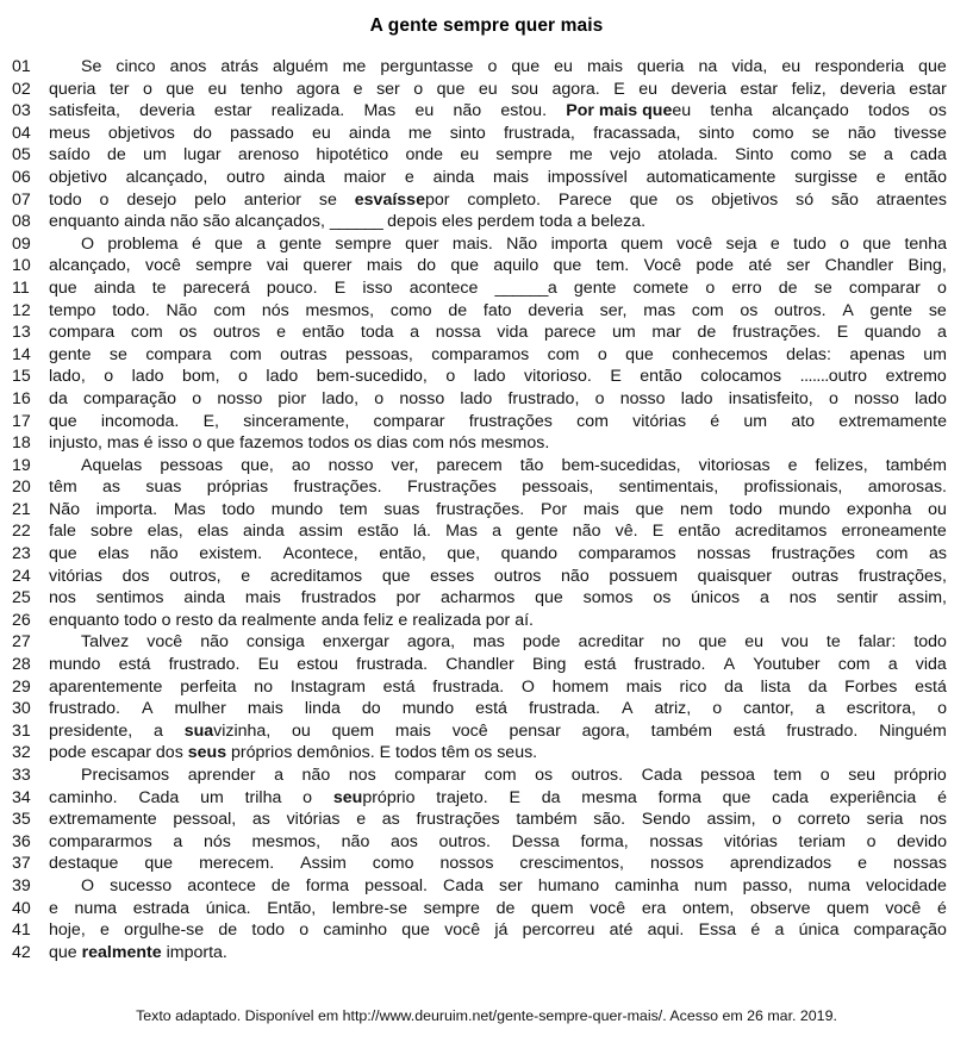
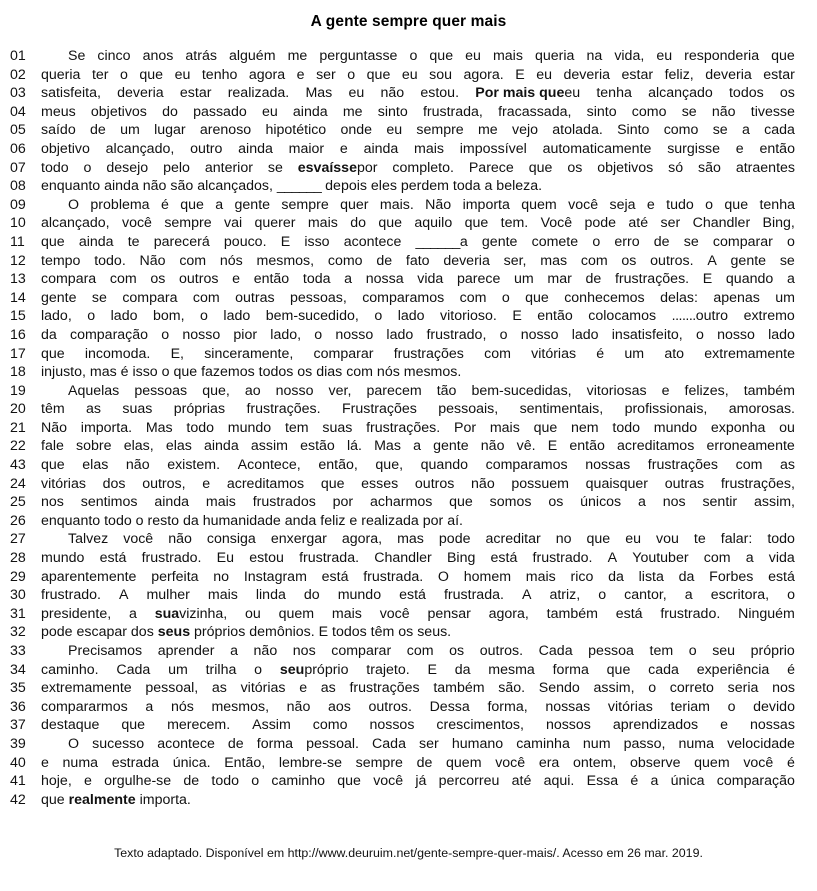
  A gente sempre quer mais
  01
  Se
  cinco
  anos
  atrás
  alguém
  me
  perguntasse
  o
  que
  eu
  mais
  queria
  na
  vida,
  eu
  responderia
  que
  02
  queria
  ter
  o
  que
  eu
  tenho
  agora
  e
  ser
  o
  que
  eu
  sou
  agora.
  E
  eu
  deveria
  estar
  feliz,
  deveria
  estar
  03
  satisfeita,
  deveria
  estar
  realizada.
  Mas
  eu
  não
  estou.
  Por mais queeu
  tenha
  alcançado
  todos
  os
  04
  meus
  objetivos
  do
  passado
  eu
  ainda
  me
  sinto
  frustrada,
  fracassada,
  sinto
  como
  se
  não
  tivesse
  05
  saído
  de
  um
  lugar
  arenoso
  hipotético
  onde
  eu
  sempre
  me
  vejo
  atolada.
  Sinto
  como
  se
  a
  cada
  06
  objetivo
  alcançado,
  outro
  ainda
  maior
  e
  ainda
  mais
  impossível
  automaticamente
  surgisse
  e
  então
  07
  todo
  o
  desejo
  pelo
  anterior
  se
  esvaíssepor
  completo.
  Parece
  que
  os
  objetivos
  só
  são
  atraentes
  08
  enquanto ainda não são alcançados, ______ depois eles perdem toda a beleza.
  09
  O
  problema
  é
  que
  a
  gente
  sempre
  quer
  mais.
  Não
  importa
  quem
  você
  seja
  e
  tudo
  o
  que
  tenha
  10
  alcançado,
  você
  sempre
  vai
  querer
  mais
  do
  que
  aquilo
  que
  tem.
  Você
  pode
  até
  ser
  Chandler
  Bing,
  11
  que
  ainda
  te
  parecerá
  pouco.
  E
  isso
  acontece
  ______a
  gente
  comete
  o
  erro
  de
  se
  comparar
  o
  12
  tempo
  todo.
  Não
  com
  nós
  mesmos,
  como
  de
  fato
  deveria
  ser,
  mas
  com
  os
  outros.
  A
  gente
  se
  13
  compara
  com
  os
  outros
  e
  então
  toda
  a
  nossa
  vida
  parece
  um
  mar
  de
  frustrações.
  E
  quando
  a
  14
  gente
  se
  compara
  com
  outras
  pessoas,
  comparamos
  com
  o
  que
  conhecemos
  delas:
  apenas
  um
  15
  lado,
  o
  lado
  bom,
  o
  lado
  bem-sucedido,
  o
  lado
  vitorioso.
  E
  então
  colocamos
  .......outro
  extremo
  16
  da
  comparação
  o
  nosso
  pior
  lado,
  o
  nosso
  lado
  frustrado,
  o
  nosso
  lado
  insatisfeito,
  o
  nosso
  lado
  17
  que
  incomoda.
  E,
  sinceramente,
  comparar
  frustrações
  com
  vitórias
  é
  um
  ato
  extremamente
  18
  injusto, mas é isso o que fazemos todos os dias com nós mesmos.
  19
  Aquelas
  pessoas
  que,
  ao
  nosso
  ver,
  parecem
  tão
  bem-sucedidas,
  vitoriosas
  e
  felizes,
  também
  20
  têm
  as
  suas
  próprias
  frustrações.
  Frustrações
  pessoais,
  sentimentais,
  profissionais,
  amorosas.
  21
  Não
  importa.
  Mas
  todo
  mundo
  tem
  suas
  frustrações.
  Por
  mais
  que
  nem
  todo
  mundo
  exponha
  ou
  22
  fale
  sobre
  elas,
  elas
  ainda
  assim
  estão
  lá.
  Mas
  a
  gente
  não
  vê.
  E
  então
  acreditamos
  erroneamente
- 23
+ 43
  que
  elas
  não
  existem.
  Acontece,
  então,
  que,
  quando
  comparamos
  nossas
  frustrações
  com
  as
  24
  vitórias
  dos
  outros,
  e
  acreditamos
  que
  esses
  outros
  não
  possuem
  quaisquer
  outras
  frustrações,
  25
  nos
  sentimos
  ainda
  mais
  frustrados
  por
  acharmos
  que
  somos
  os
  únicos
  a
  nos
  sentir
  assim,
  26
- enquanto todo o resto da realmente anda feliz e realizada por aí.
+ enquanto todo o resto da humanidade anda feliz e realizada por aí.
  27
  Talvez
  você
  não
  consiga
  enxergar
  agora,
  mas
  pode
  acreditar
  no
  que
  eu
  vou
  te
  falar:
  todo
  28
  mundo
  está
  frustrado.
  Eu
  estou
  frustrada.
  Chandler
  Bing
  está
  frustrado.
  A
  Youtuber
  com
  a
  vida
  29
  aparentemente
  perfeita
  no
  Instagram
  está
  frustrada.
  O
  homem
  mais
  rico
  da
  lista
  da
  Forbes
  está
  30
  frustrado.
  A
  mulher
  mais
  linda
  do
  mundo
  está
  frustrada.
  A
  atriz,
  o
  cantor,
  a
  escritora,
  o
  31
  presidente,
  a
  suavizinha,
  ou
  quem
  mais
  você
  pensar
  agora,
  também
  está
  frustrado.
  Ninguém
  32
  pode escapar dos seus próprios demônios. E todos têm os seus.
  33
  Precisamos
  aprender
  a
  não
  nos
  comparar
  com
  os
  outros.
  Cada
  pessoa
  tem
  o
  seu
  próprio
  34
  caminho.
  Cada
  um
  trilha
  o
  seupróprio
  trajeto.
  E
  da
  mesma
  forma
  que
  cada
  experiência
  é
  35
  extremamente
  pessoal,
  as
  vitórias
  e
  as
  frustrações
  também
  são.
  Sendo
  assim,
  o
  correto
  seria
  nos
  36
  compararmos
  a
  nós
  mesmos,
  não
  aos
  outros.
  Dessa
  forma,
  nossas
  vitórias
  teriam
  o
  devido
  37
  destaque
  que
  merecem.
  Assim
  como
  nossos
  crescimentos,
  nossos
  aprendizados
  e
  nossas
  39
  O
  sucesso
  acontece
  de
  forma
  pessoal.
  Cada
  ser
  humano
  caminha
  num
  passo,
  numa
  velocidade
  40
  e
  numa
  estrada
  única.
  Então,
  lembre-se
  sempre
  de
  quem
  você
  era
  ontem,
  observe
  quem
  você
  é
  41
  hoje,
  e
  orgulhe-se
  de
  todo
  o
  caminho
  que
  você
  já
  percorreu
  até
  aqui.
  Essa
  é
  a
  única
  comparação
  42
  que realmente importa.
  Texto adaptado. Disponível em http://www.deuruim.net/gente-sempre-quer-mais/. Acesso em 26 mar. 2019.
